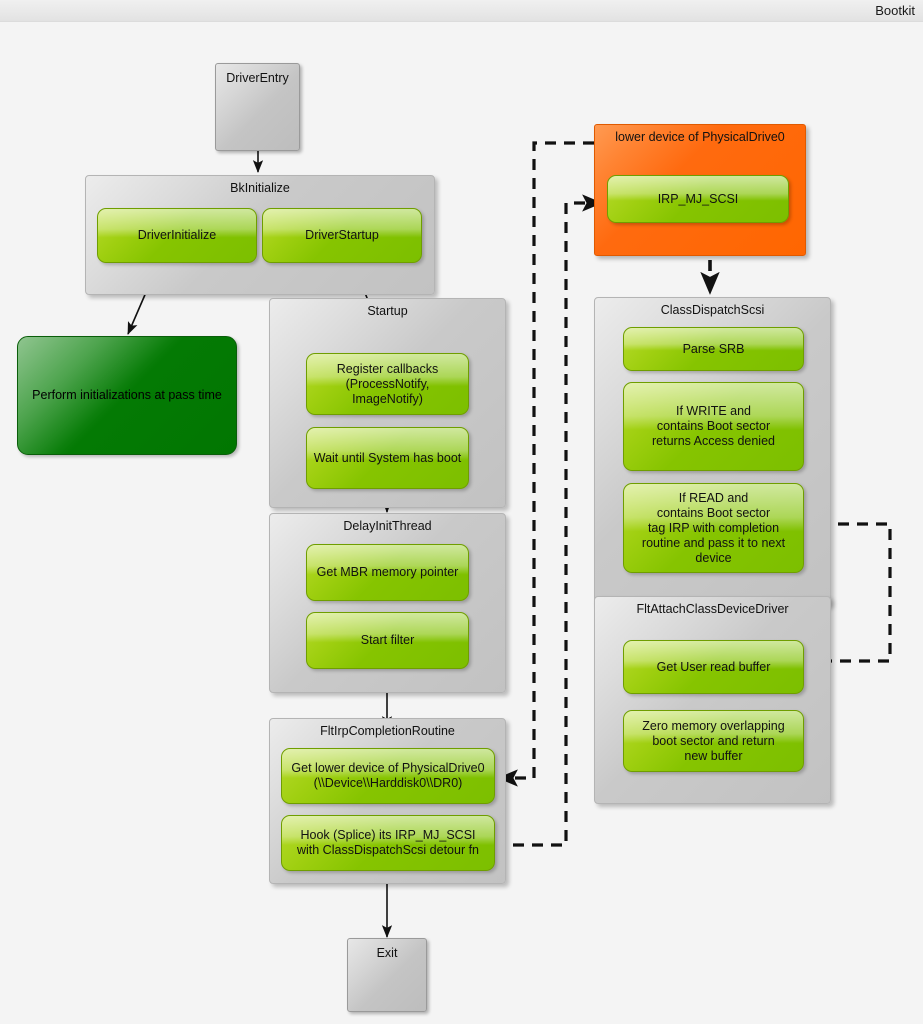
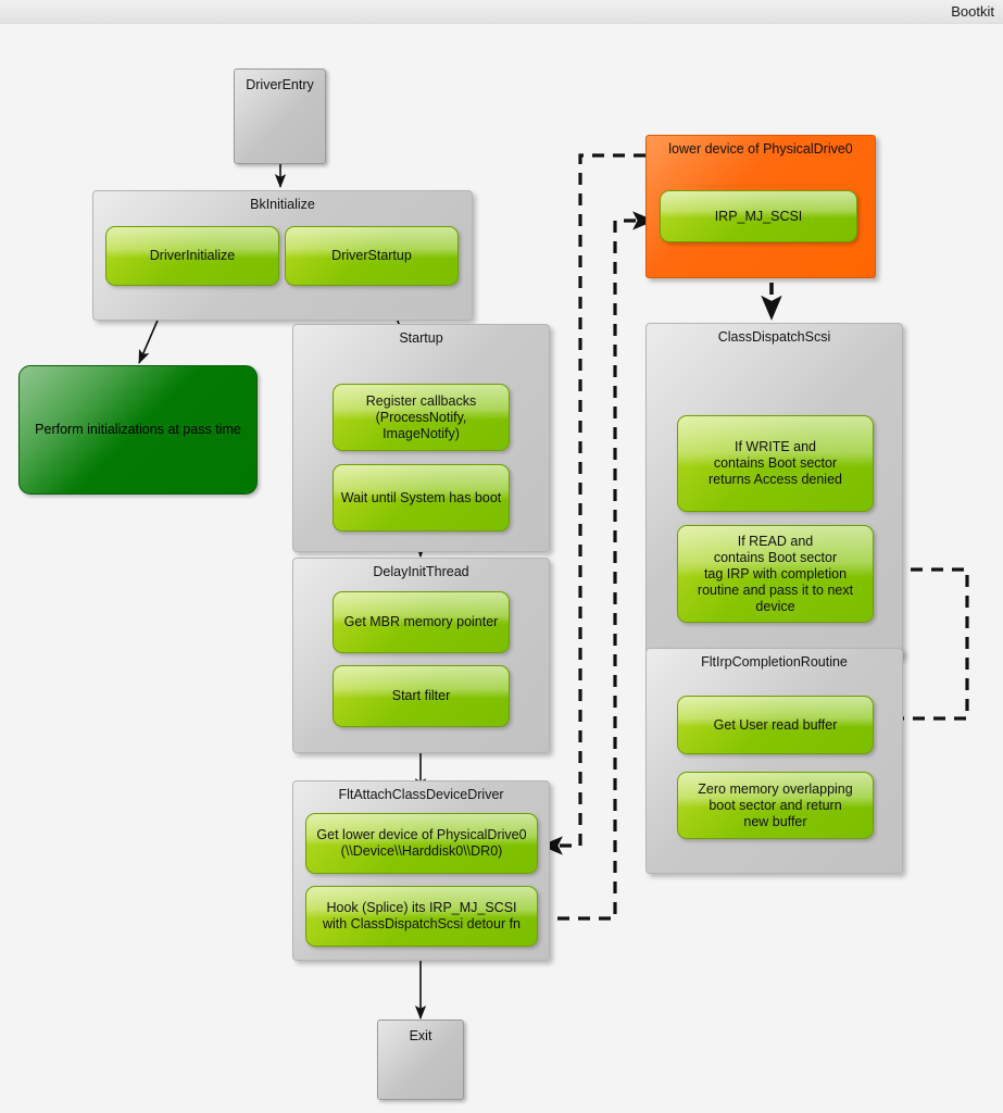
  Bootkit
  DriverEntry
  BkInitialize
  DriverInitialize
  DriverStartup
  Perform initializations at pass time
  Startup
  Register callbacks
  (ProcessNotify, ImageNotify)
  Wait until System has boot
  DelayInitThread
  Get MBR memory pointer
  Start filter
- FltIrpCompletionRoutine
+ FltAttachClassDeviceDriver
  Get lower device of PhysicalDrive0
  (\\Device\\Harddisk0\\DR0)
  Hook (Splice) its IRP_MJ_SCSI
  with ClassDispatchScsi detour fn
  Exit
  lower device of PhysicalDrive0
  IRP_MJ_SCSI
  ClassDispatchScsi
- Parse SRB
  If WRITE and
  contains Boot sector
  returns Access denied
  If READ and
  contains Boot sector
  tag IRP with completion
  routine and pass it to next device
- FltAttachClassDeviceDriver
+ FltIrpCompletionRoutine
  Get User read buffer
  Zero memory overlapping
  boot sector and return
  new buffer
